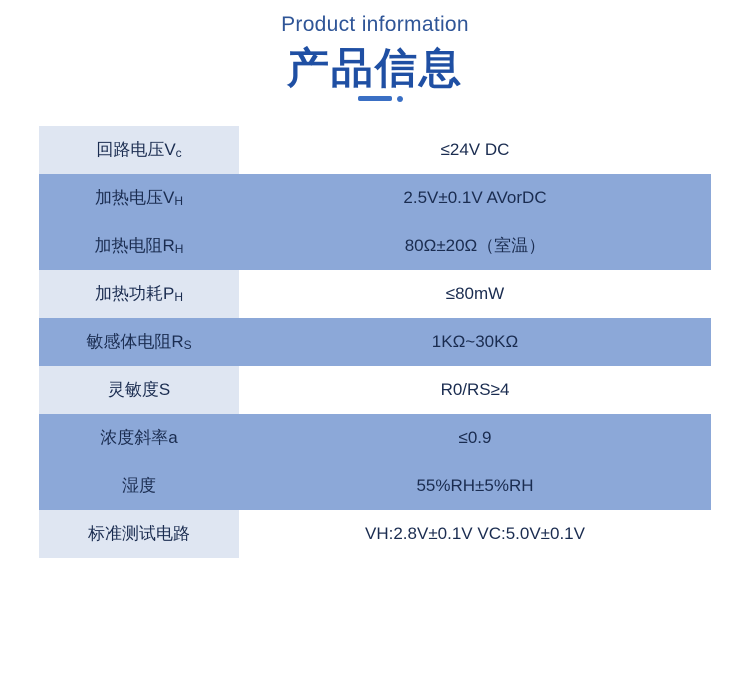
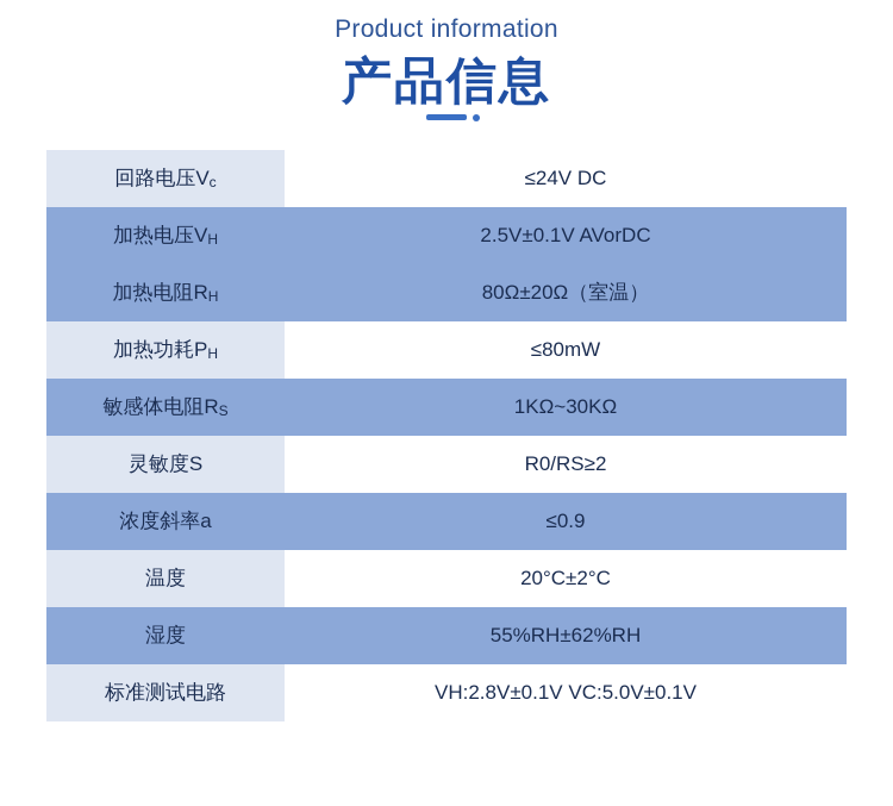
  Product information
  产品信息
  回路电压Vc	≤24V DC
  加热电压VH	2.5V±0.1V AVorDC
  加热电阻RH	80Ω±20Ω（室温）
  加热功耗PH	≤80mW
  敏感体电阻RS	1KΩ~30KΩ
- 灵敏度S	R0/RS≥4
+ 灵敏度S	R0/RS≥2
  浓度斜率a	≤0.9
+ 温度	20°C±2°C
- 湿度	55%RH±5%RH
+ 湿度	55%RH±62%RH
  标准测试电路	VH:2.8V±0.1V VC:5.0V±0.1V
